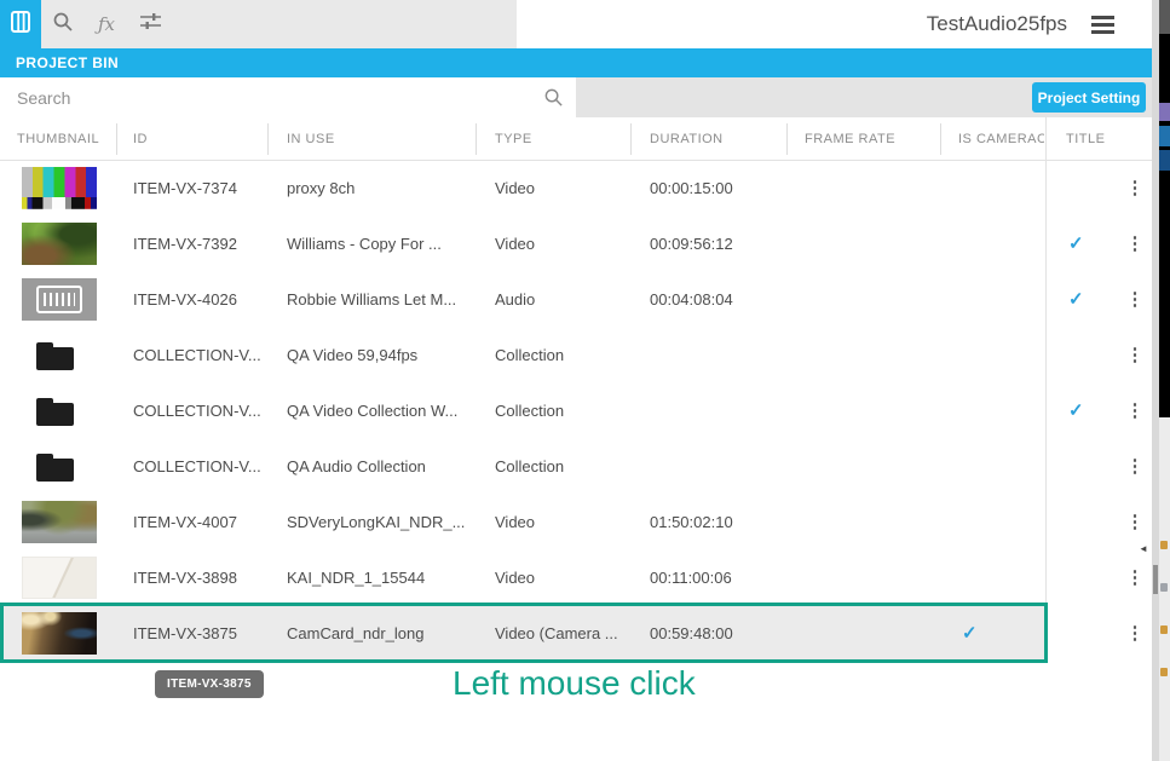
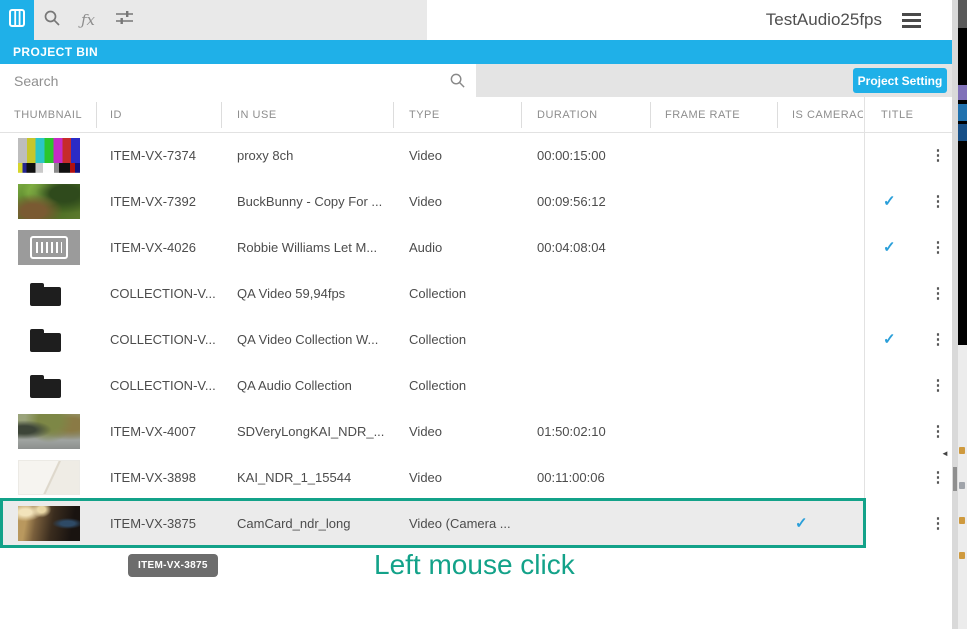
  ƒx
  TestAudio25fps
  PROJECT BIN
  Search
  Project Setting
  THUMBNAIL
  ID
  IN USE
  TYPE
  DURATION
  FRAME RATE
  IS CAMERAC
  TITLE
  ITEM-VX-7374
  proxy 8ch
  Video
  00:00:15:00
  ITEM-VX-7392
- Williams - Copy For ...
+ BuckBunny - Copy For ...
  Video
  00:09:56:12
  ✓
  ITEM-VX-4026
  Robbie Williams Let M...
  Audio
  00:04:08:04
  ✓
  COLLECTION-V...
  QA Video 59,94fps
  Collection
  COLLECTION-V...
  QA Video Collection W...
  Collection
  ✓
  COLLECTION-V...
  QA Audio Collection
  Collection
  ITEM-VX-4007
  SDVeryLongKAI_NDR_...
  Video
  01:50:02:10
  ITEM-VX-3898
  KAI_NDR_1_15544
  Video
  00:11:00:06
  ITEM-VX-3875
  CamCard_ndr_long
  Video (Camera ...
- 00:59:48:00
  ✓
  ITEM-VX-3875
  Left mouse click
  ◄
